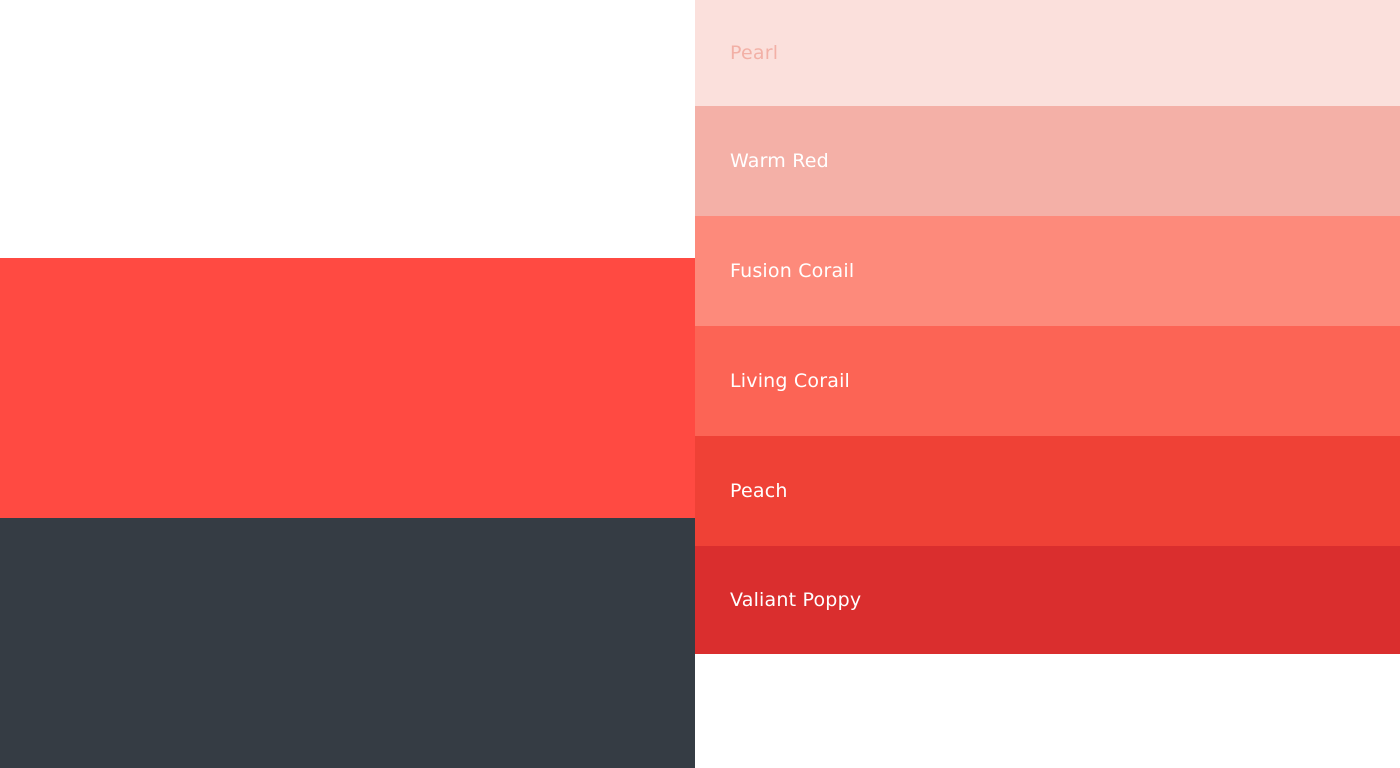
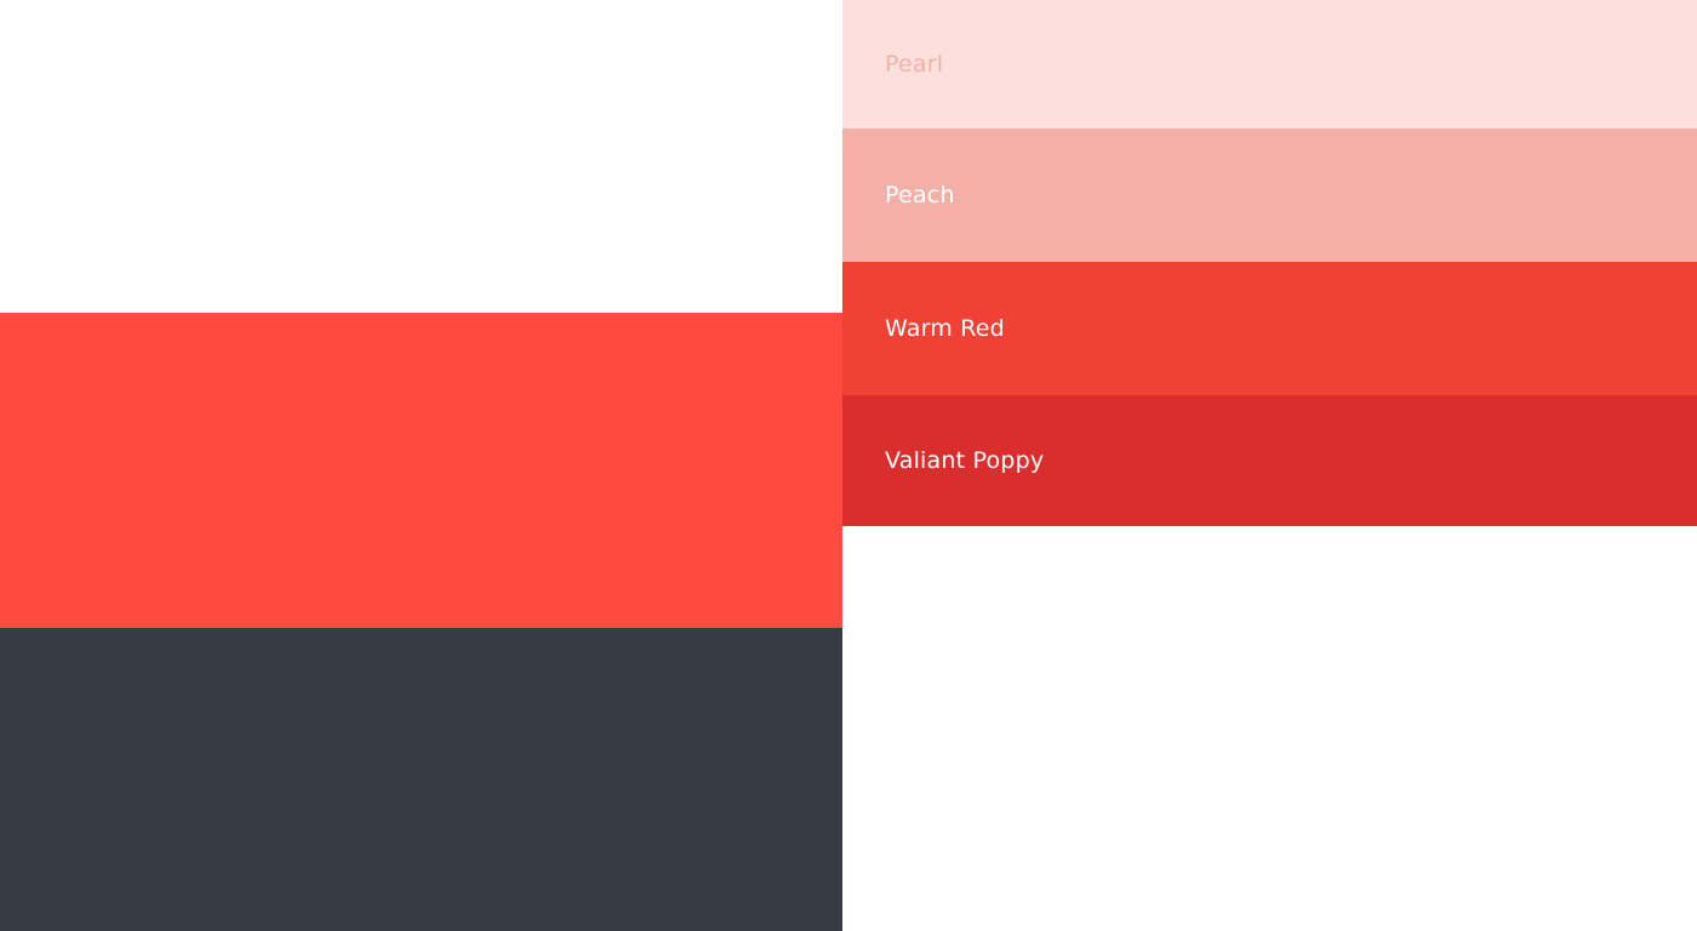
  Pearl
- Warm Red
+ Peach
- Fusion Corail
- Living Corail
- Peach
+ Warm Red
  Valiant Poppy
